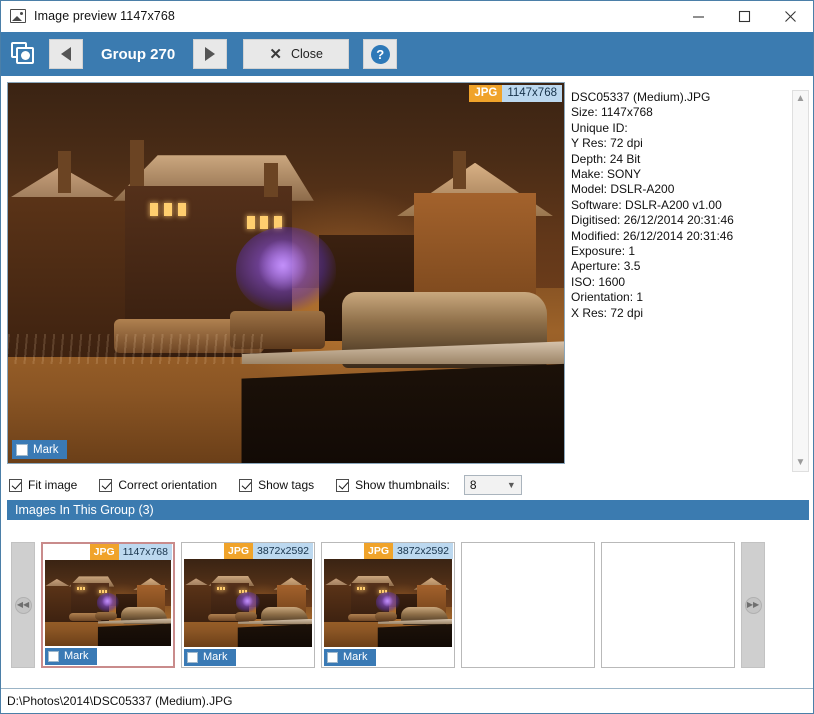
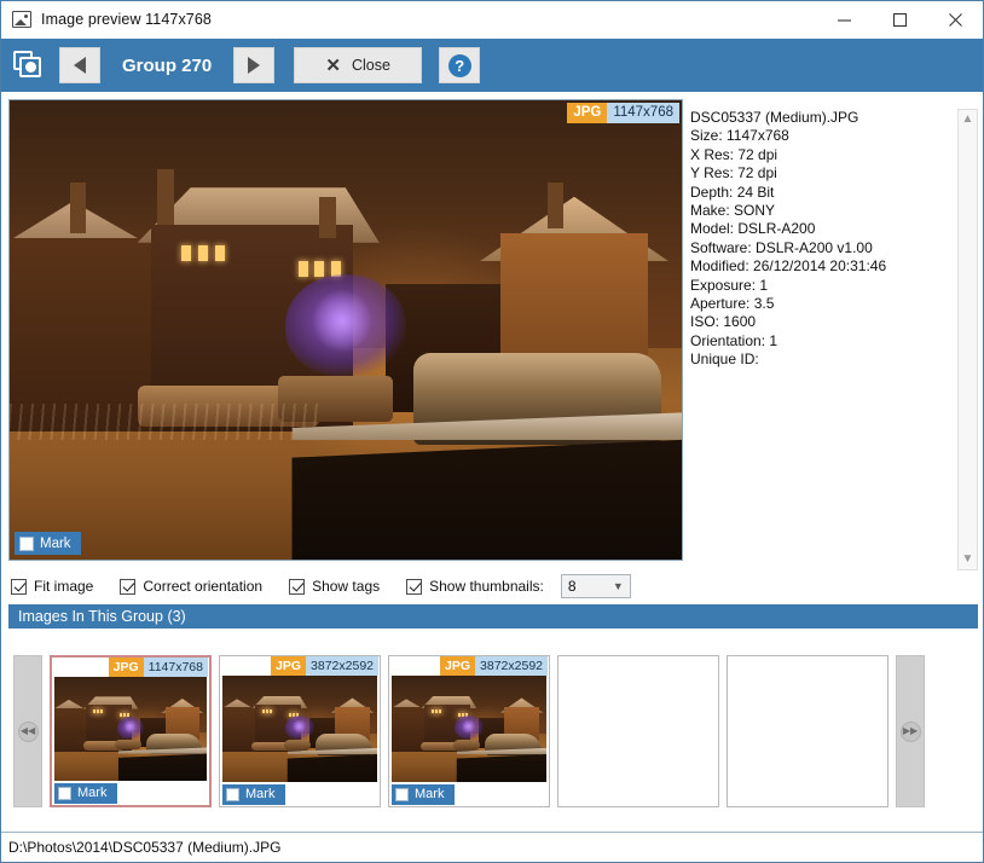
  Image preview 1147x768
  Group 270
  ✕
  Close
  ?
  JPG
  1147x768
  Mark
  DSC05337 (Medium).JPG
  Size: 1147x768
- Unique ID:
+ X Res: 72 dpi
  Y Res: 72 dpi
  Depth: 24 Bit
  Make: SONY
  Model: DSLR-A200
  Software: DSLR-A200 v1.00
- Digitised: 26/12/2014 20:31:46
  Modified: 26/12/2014 20:31:46
  Exposure: 1
  Aperture: 3.5
  ISO: 1600
  Orientation: 1
- X Res: 72 dpi
+ Unique ID:
  ▲
  ▼
  Fit image
  Correct orientation
  Show tags
  Show thumbnails:
  8
  ▼
  Images In This Group (3)
  ◀◀
  JPG
  1147x768
  Mark
  JPG
  3872x2592
  Mark
  JPG
  3872x2592
  Mark
  ▶▶
  D:\Photos\2014\DSC05337 (Medium).JPG
